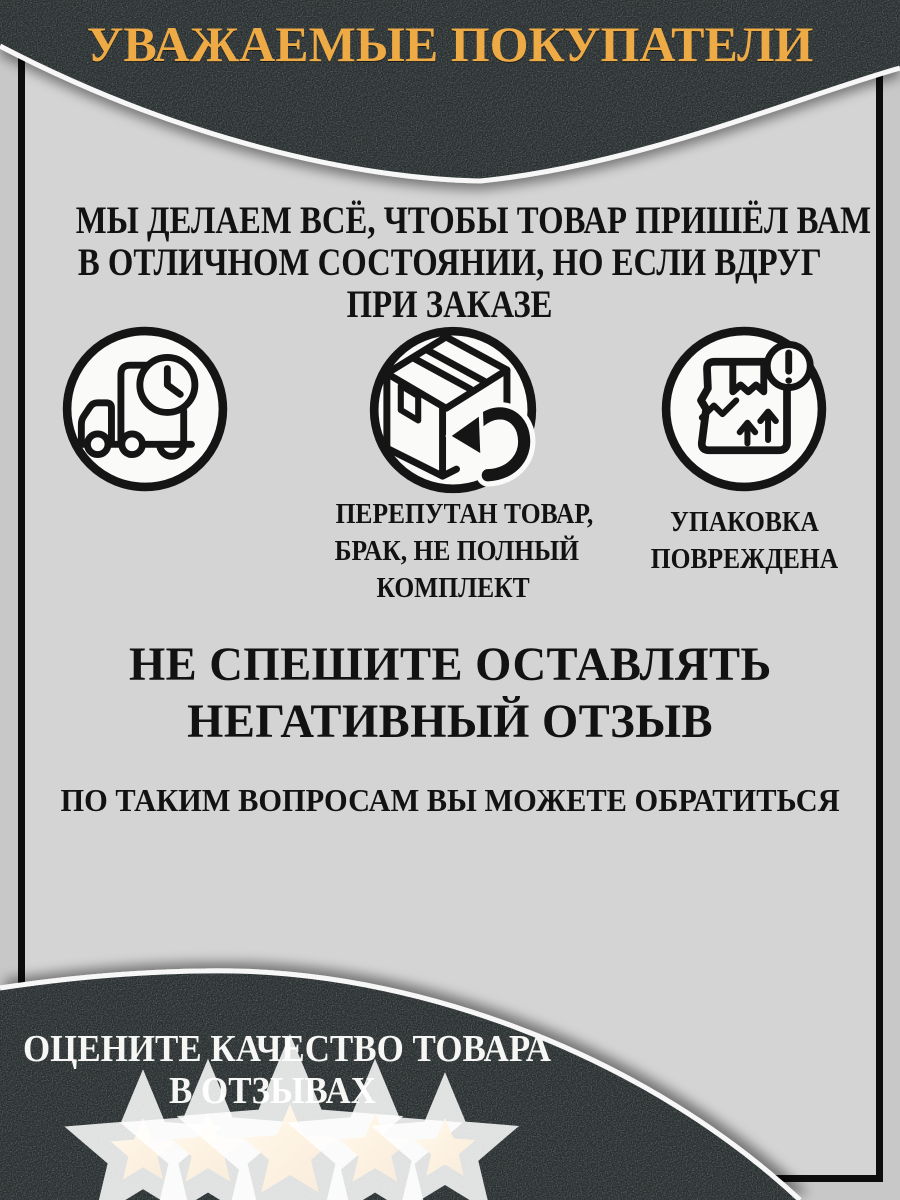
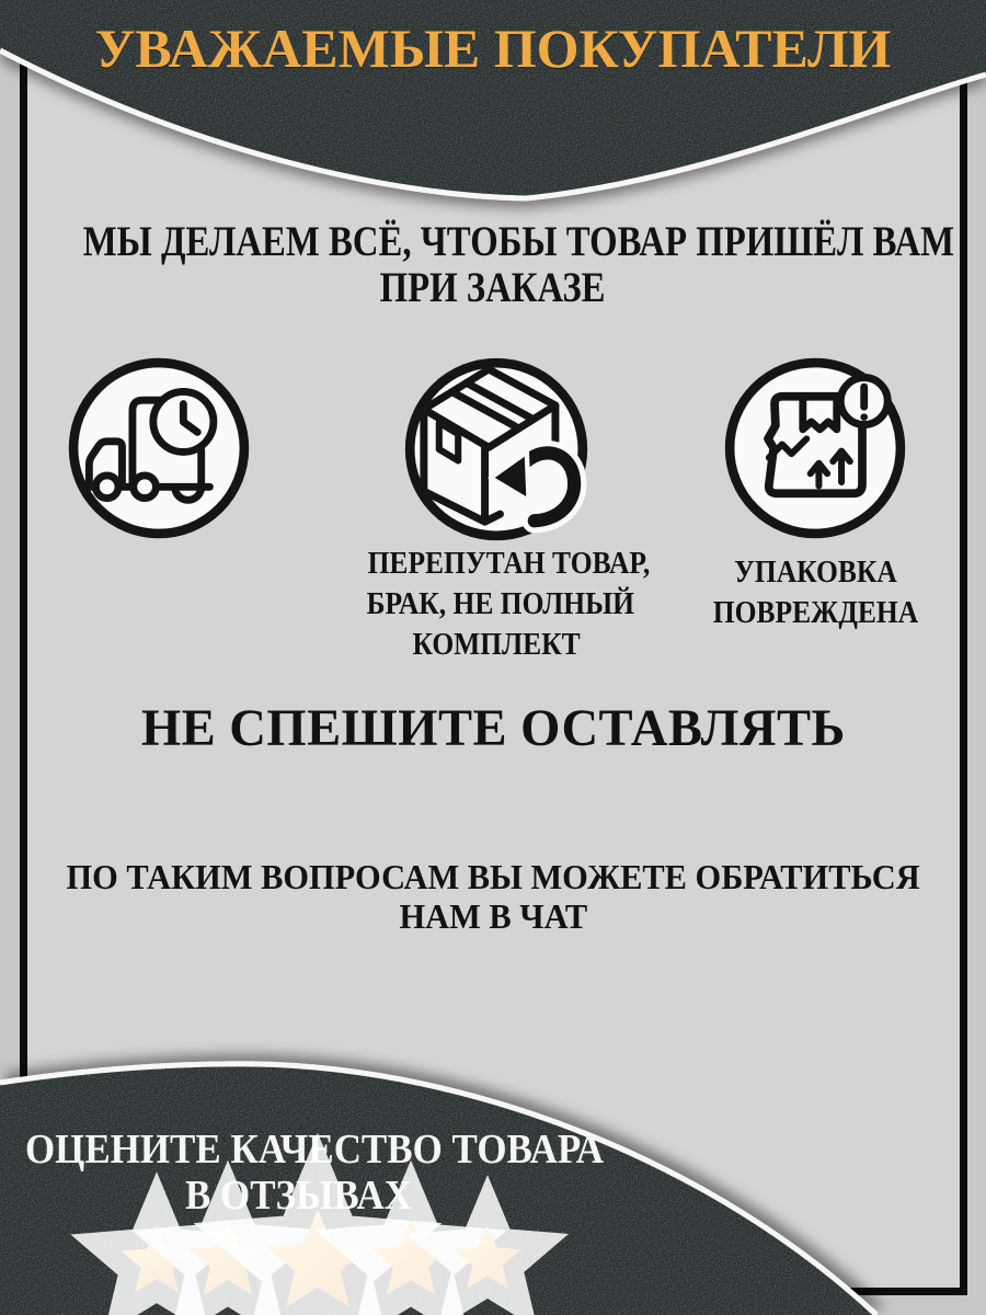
  УВАЖАЕМЫЕ ПОКУПАТЕЛИ
  МЫ ДЕЛАЕМ ВСЁ, ЧТОБЫ ТОВАР ПРИШЁЛ ВАМ
- В ОТЛИЧНОМ СОСТОЯНИИ, НО ЕСЛИ ВДРУГ
  ПРИ ЗАКАЗЕ
  ПЕРЕПУТАН ТОВАР,
  БРАК, НЕ ПОЛНЫЙ
  КОМПЛЕКТ
  УПАКОВКА
  ПОВРЕЖДЕНА
  НЕ СПЕШИТЕ ОСТАВЛЯТЬ
- НЕГАТИВНЫЙ ОТЗЫВ
  ПО ТАКИМ ВОПРОСАМ ВЫ МОЖЕТЕ ОБРАТИТЬСЯ
+ НАМ В ЧАТ
  ОЦЕНИТЕ КАЧСТВО ТОВАРА
